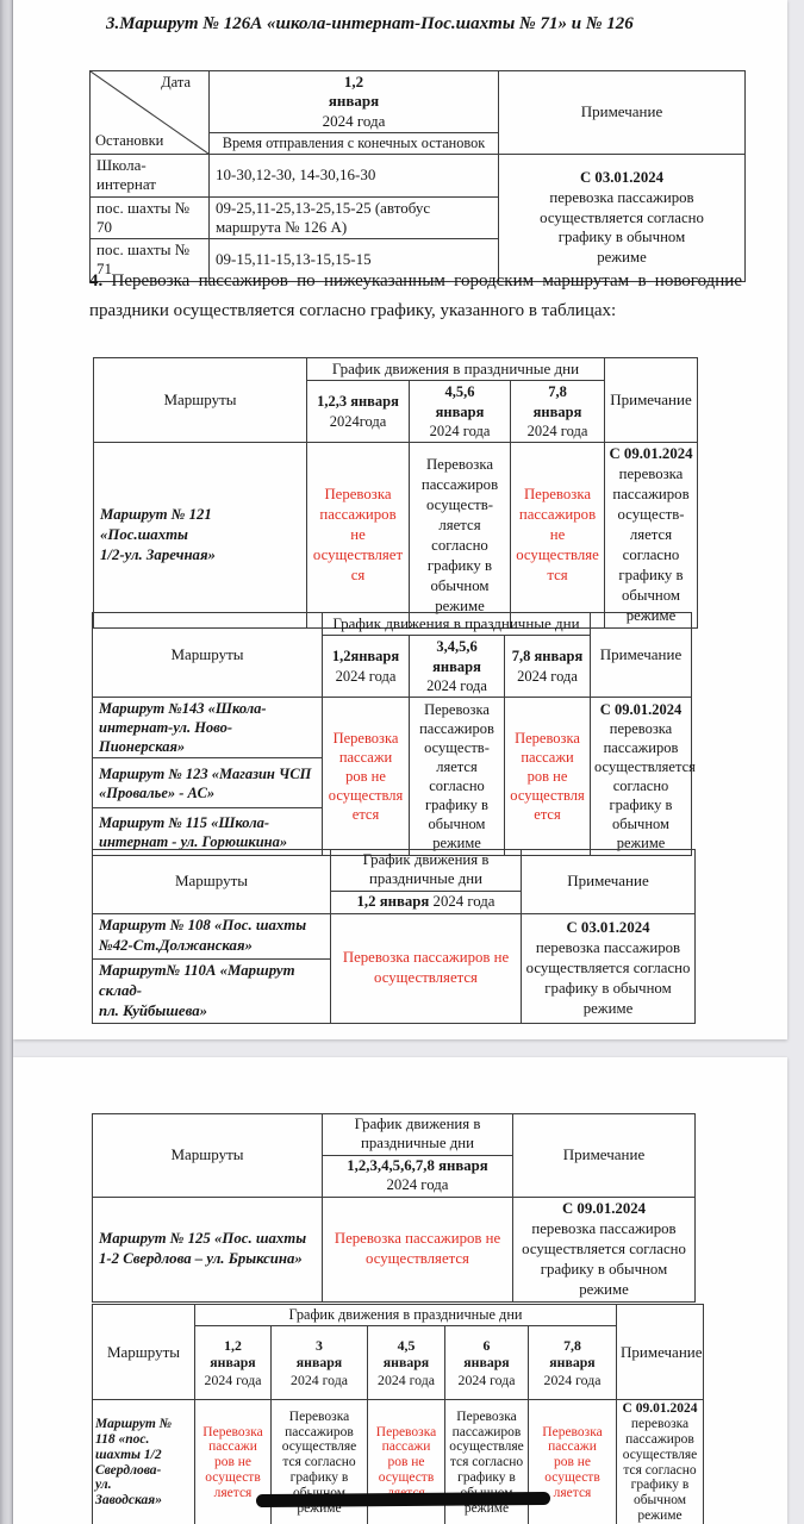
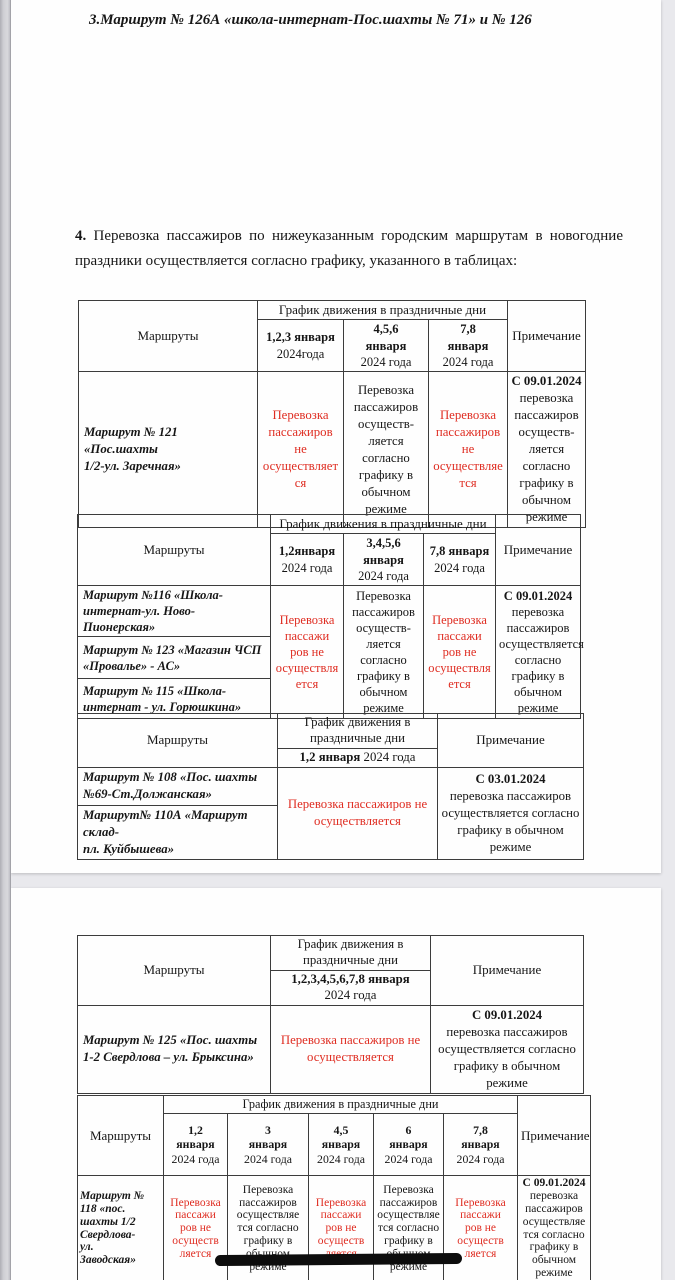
  3.Маршрут № 126А «школа-интернат-Пос.шахты № 71» и № 126
- Дата Остановки	1,2 января 2024 года	Примечание
- Время отправления с конечных остановок
- Школа-интернат	10-30,12-30, 14-30,16-30	С 03.01.2024 перевозка пассажиров осуществляется согласно графику в обычном режиме
- пос. шахты № 70	09-25,11-25,13-25,15-25 (автобус маршрута № 126 А)
- пос. шахты № 71	09-15,11-15,13-15,15-15
  4. Перевозка пассажиров по нижеуказанным городским маршрутам в новогодние праздники осуществляется согласно графику, указанного в таблицах:
  Маршруты	График движения в праздничные дни	Примечание
  1,2,3 января2024года	4,5,6 января2024 года	7,8 января2024 года
  Маршрут № 121 «Пос.шахты 1/2-ул. Заречная»	Перевозка пассажиров не осуществляет ся	Перевозка пассажиров осуществ- ляется согласно графику в обычном режиме	Перевозка пассажиров не осуществляе тся	С 09.01.2024перевозка пассажиров осуществ- ляется согласно графику в обычном режиме
  Маршруты	График движения в праздничные дни	Примечание
  1,2января2024 года	3,4,5,6 января2024 года	7,8 января2024 года
- Маршрут №143 «Школа- интернат-ул. Ново-Пионерская»	Перевозка пассажи ров не осуществля ется	Перевозка пассажиров осуществ- ляется согласно графику в обычном режиме	Перевозка пассажи ров не осуществля ется	С 09.01.2024перевозка пассажиров осуществляется согласно графику в обычном режиме
+ Маршрут №116 «Школа- интернат-ул. Ново-Пионерская»	Перевозка пассажи ров не осуществля ется	Перевозка пассажиров осуществ- ляется согласно графику в обычном режиме	Перевозка пассажи ров не осуществля ется	С 09.01.2024перевозка пассажиров осуществляется согласно графику в обычном режиме
  Маршрут № 123 «Магазин ЧСП «Провалье» - АС»
  Маршрут № 115 «Школа- интернат - ул. Горюшкина»
  Маршруты	График движения в праздничные дни	Примечание
  1,2 января 2024 года
- Маршрут № 108 «Пос. шахты №42-Ст.Должанская»	Перевозка пассажиров не осуществляется	С 03.01.2024перевозка пассажиров осуществляется согласно графику в обычном режиме
+ Маршрут № 108 «Пос. шахты №69-Ст.Должанская»	Перевозка пассажиров не осуществляется	С 03.01.2024перевозка пассажиров осуществляется согласно графику в обычном режиме
  Маршрут№ 110А «Маршрут склад- пл. Куйбышева»
  Маршруты	График движения в праздничные дни	Примечание
  1,2,3,4,5,6,7,8 января2024 года
  Маршрут № 125 «Пос. шахты 1-2 Свердлова – ул. Брыксина»	Перевозка пассажиров не осуществляется	С 09.01.2024перевозка пассажиров осуществляется согласно графику в обычном режиме
  Маршруты	График движения в праздничные дни	Примечание
  1,2 января2024 года	3 января2024 года	4,5 января2024 года	6 января2024 года	7,8 января2024 года
  Маршрут № 118 «пос. шахты 1/2 Свердлова- ул. Заводская»	Перевозка пассажи ров не осуществ ляется	Перевозка пассажиров осуществляе тся согласно графику в о режиме	Перевозка пассажи ров не осуществ	Перевозка пассажиров осуществляе тся согласно графику в режиме	Перевозка пассажи ров не осуществ ляется	С 09.01.2024перевозка пассажиров осуществляе тся согласно графику в обычном режиме
